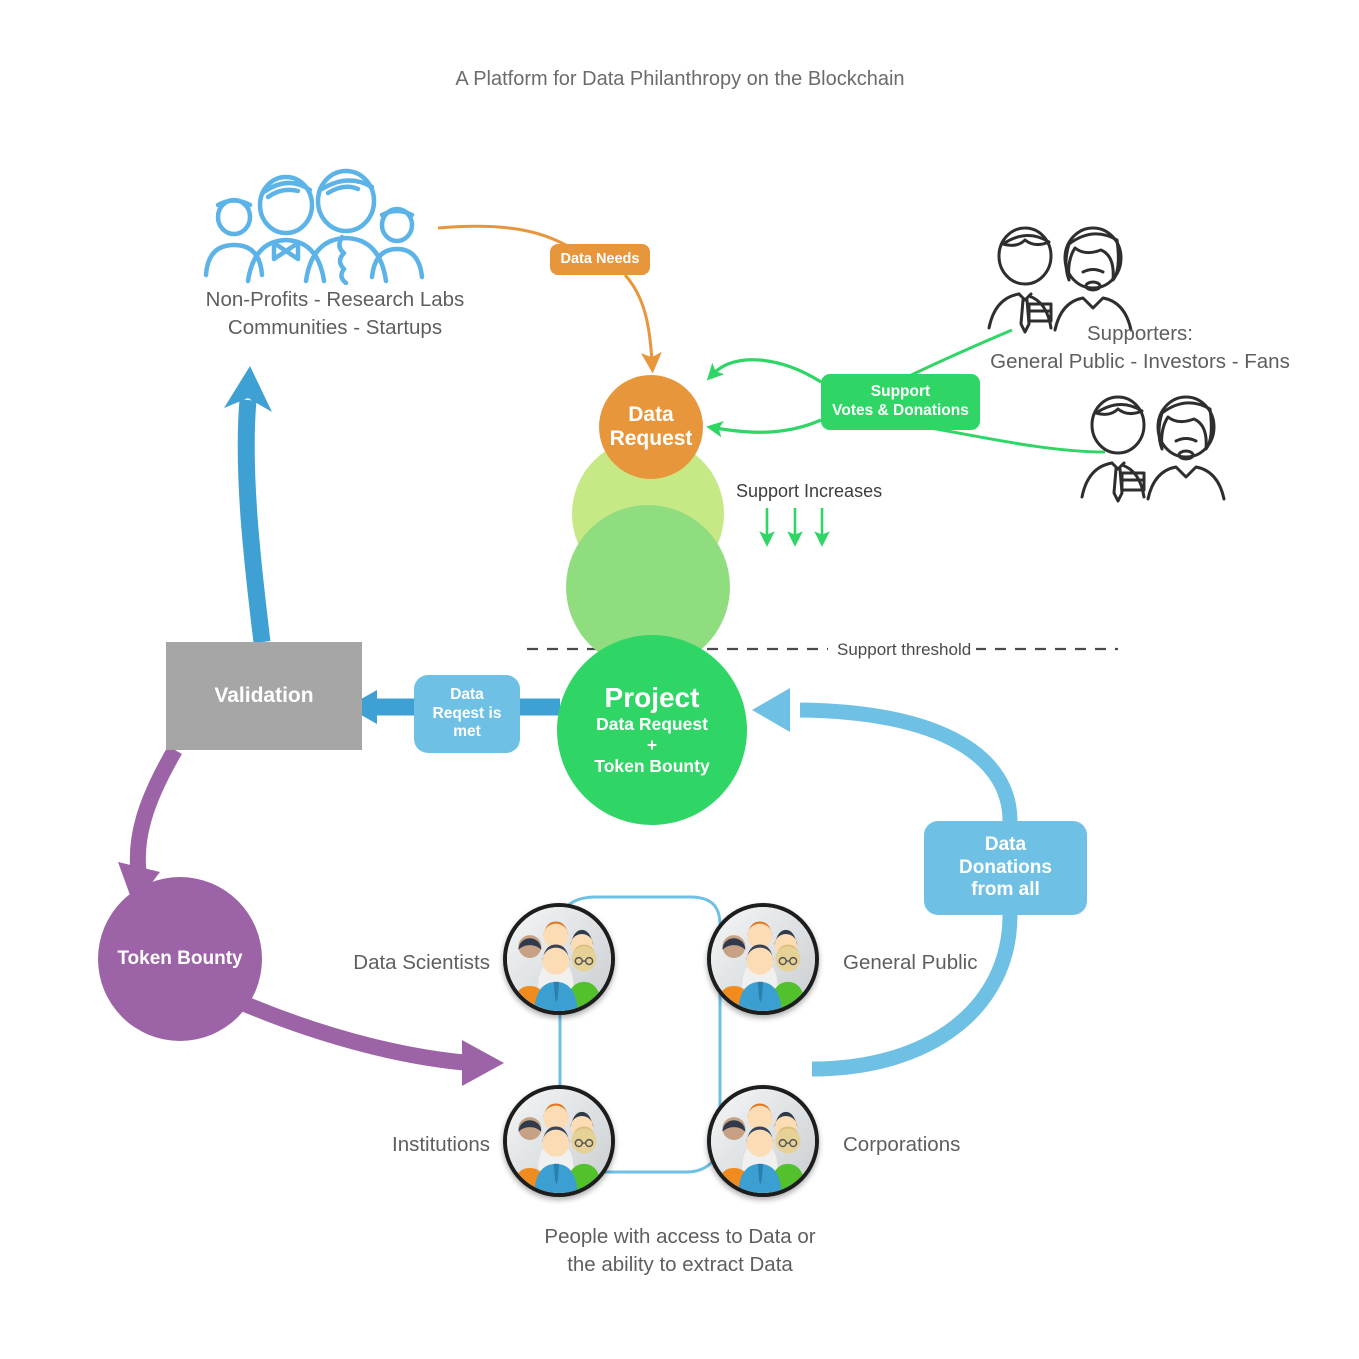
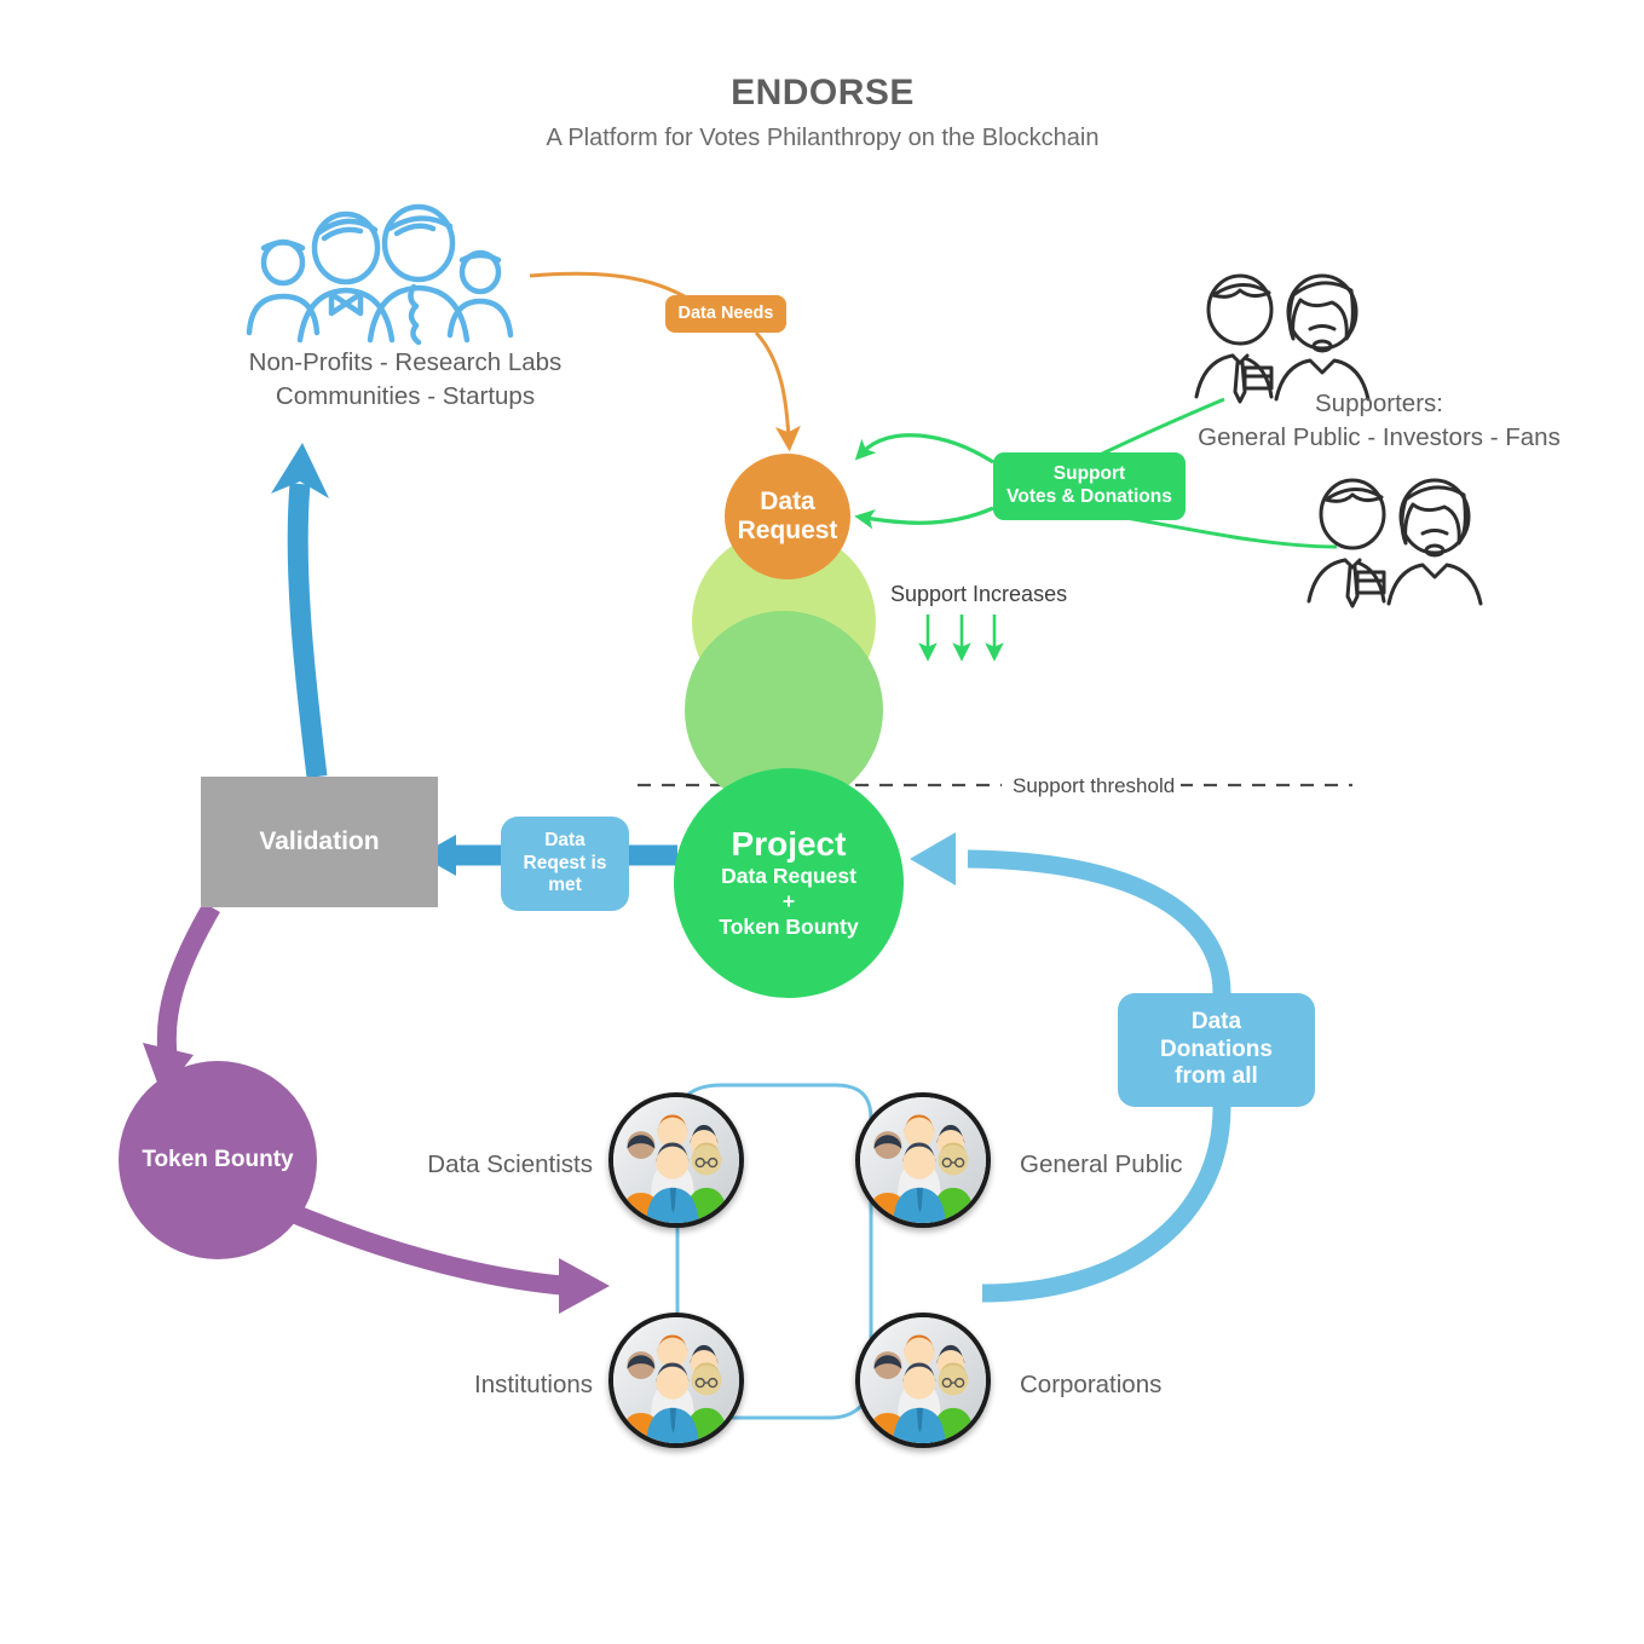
+ ENDORSE
- A Platform for Data Philanthropy on the Blockchain
+ A Platform for Votes Philanthropy on the Blockchain
  Non-Profits - Research Labs
  Communities - Startups
  Supporters:
  General Public - Investors - Fans
  Data
  Request
  Project
  Data Request
  +
  Token Bounty
  Data Needs
  Support
  Votes & Donations
  Data
  Reqest is
  met
  Data
  Donations
  from all
  Support Increases
  Support threshold
  Validation
  Token Bounty
  Data Scientists
  General Public
  Institutions
  Corporations
- People with access to Data or
- the ability to extract Data
